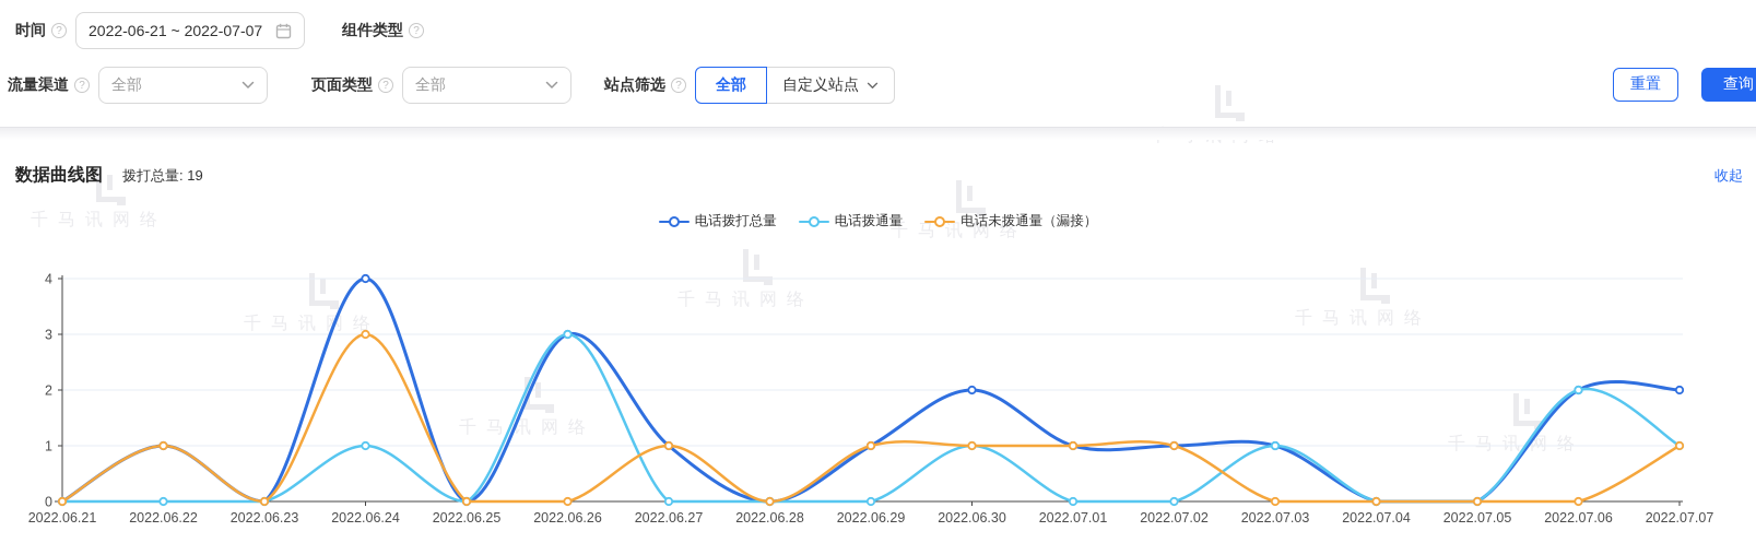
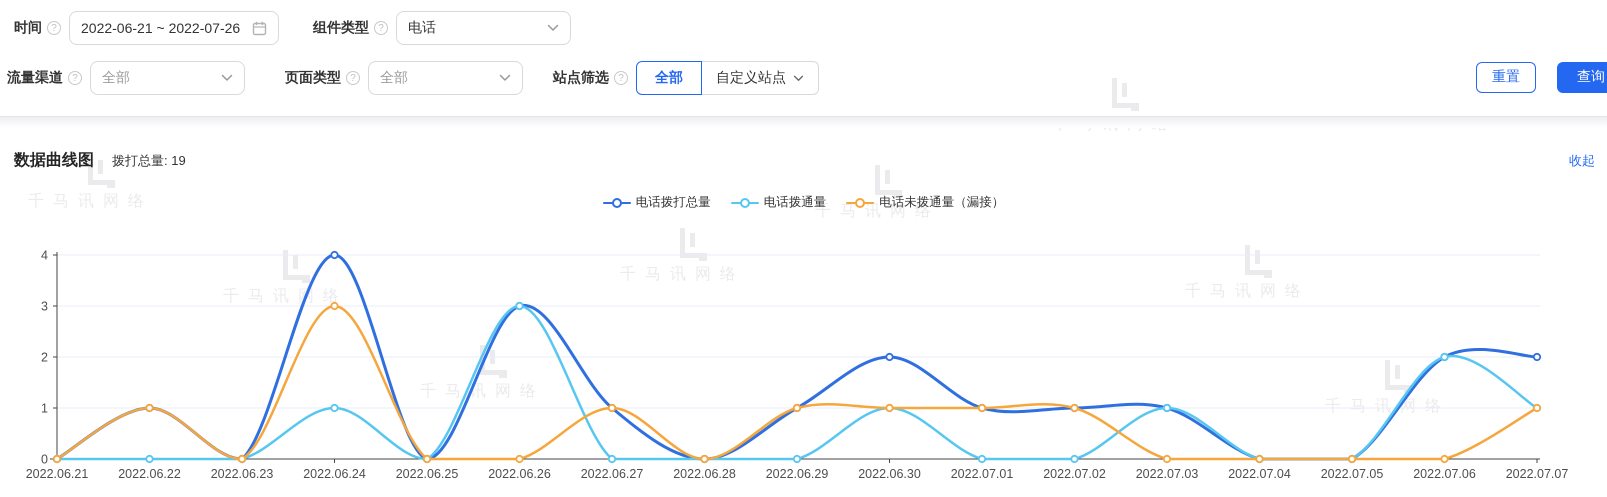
  千马讯网络
  千马讯网络
  千马讯网络
  千马讯网络
  时间
  ?
- 2022-06-21 ~ 2022-07-07
+ 2022-06-21 ~ 2022-07-26
  组件类型
  ?
+ 电话
  流量渠道
  ?
  全部
  页面类型
  ?
  全部
  站点筛选
  ?
  全部
  自定义站点
  重置
  查询
  数据曲线图
  拨打总量: 19
  收起
  电话拨打总量
  电话拨通量
  电话未拨通量（漏接）
  0
  1
  2
  3
  4
  2022.06.21
  2022.06.22
  2022.06.23
  2022.06.24
  2022.06.25
  2022.06.26
  2022.06.27
  2022.06.28
  2022.06.29
  2022.06.30
  2022.07.01
  2022.07.02
  2022.07.03
  2022.07.04
  2022.07.05
  2022.07.06
  2022.07.07
